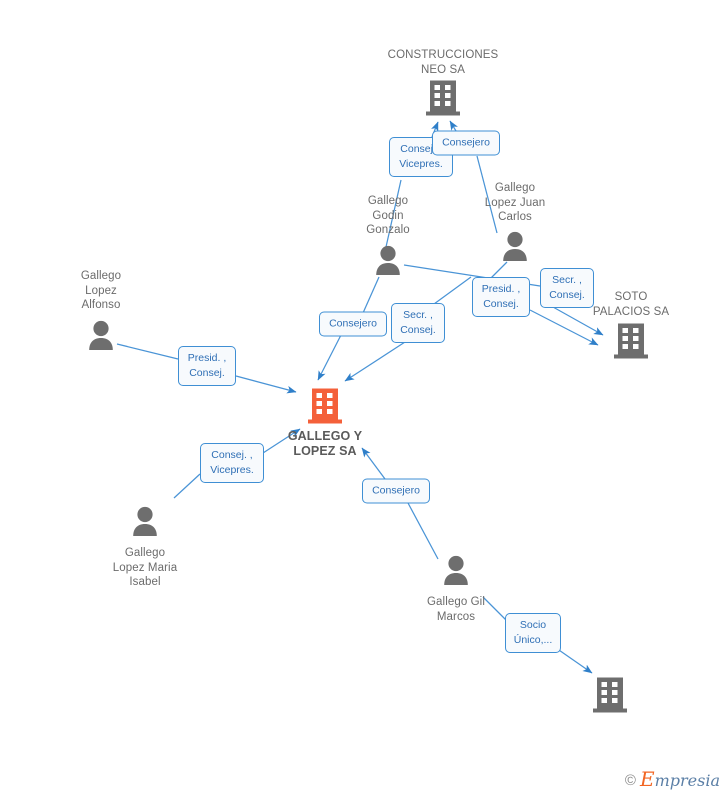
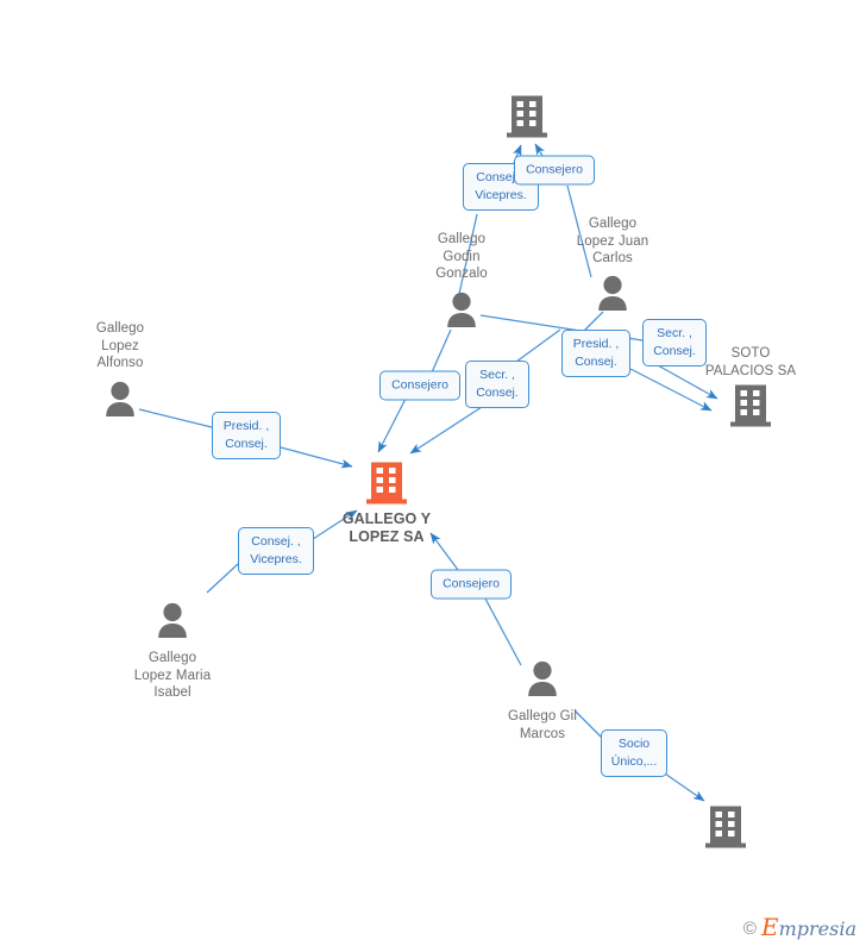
- CONSTRUCCIONES
- NEO SA
  Gallego
  Godin
  Gonzalo
  Gallego
  Lopez Juan
  Carlos
  SOTO
  PALACIOS SA
  Gallego
  Lopez
  Alfonso
  GALLEGO Y
  LOPEZ SA
  Gallego
  Lopez Maria
  Isabel
  Gallego Gil
  Marcos
  Vicepres.
  Consejero
  Presid. ,
  Consej.
  Secr. ,
  Consej.
  Consejero
  Secr. ,
  Consej.
  Presid. ,
  Consej.
  Consej. ,
  Vicepres.
  Consejero
  Socio
  Único,...
  ©
  Empresia
